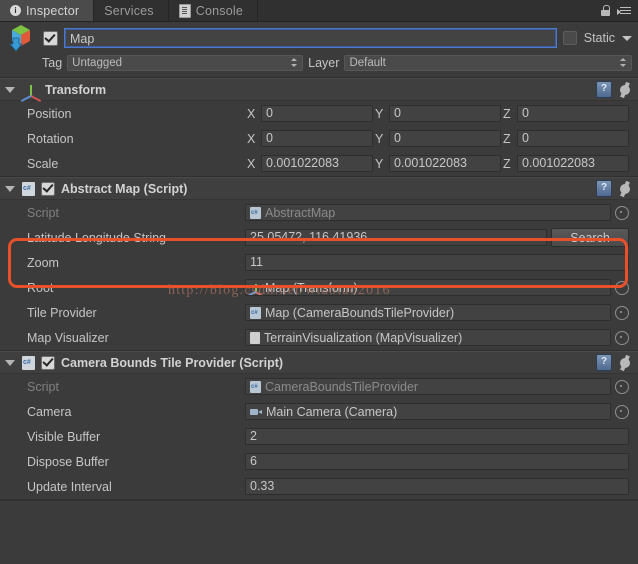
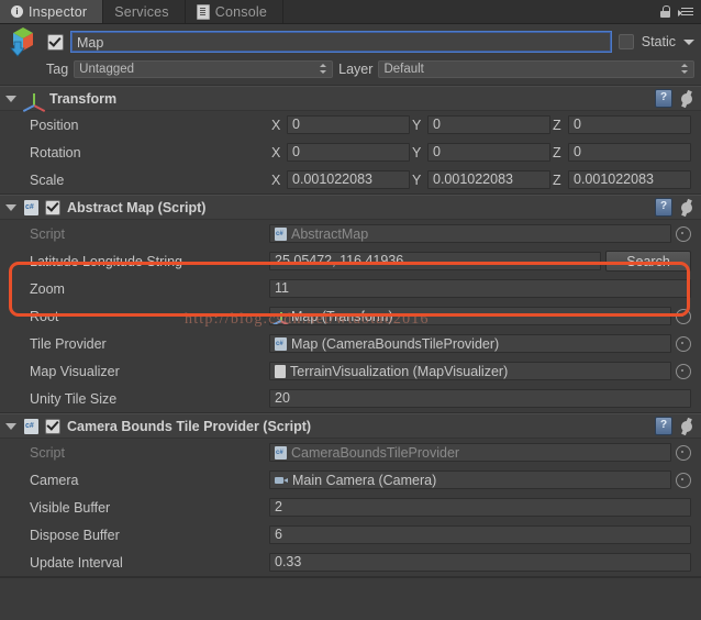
  i
  Inspector
  Services
  Console
  Map
  Static
  Tag
  Untagged
  Layer
  Default
  Transform
  Position
  X
  0
  Y
  0
  Z
  0
  Rotation
  X
  0
  Y
  0
  Z
  0
  Scale
  X
  0.001022083
  Y
  0.001022083
  Z
  0.001022083
  Abstract Map (Script)
  Script
  AbstractMap
  Latitude Longitude String
  25.05472, 116.41936
  Search
  Zoom
  11
  Root
  Map (Transform)
  Tile Provider
  Map (CameraBoundsTileProvider)
  Map Visualizer
  TerrainVisualization (MapVisualizer)
+ Unity Tile Size
+ 20
  Camera Bounds Tile Provider (Script)
  Script
  CameraBoundsTileProvider
  Camera
  Main Camera (Camera)
  Visible Buffer
  2
  Dispose Buffer
  6
  Update Interval
  0.33
  http://blog.csdn.net/wtaotao2016
